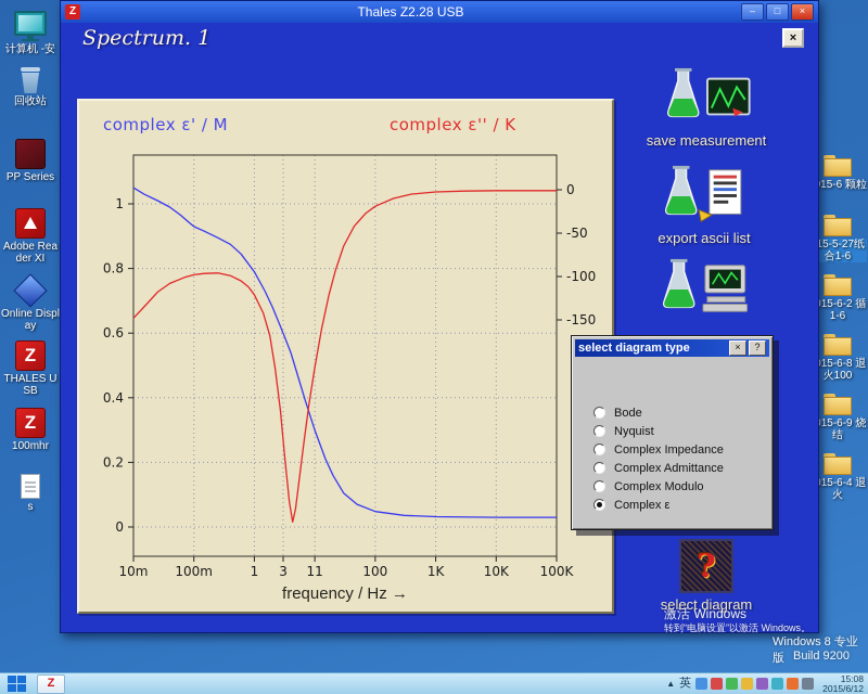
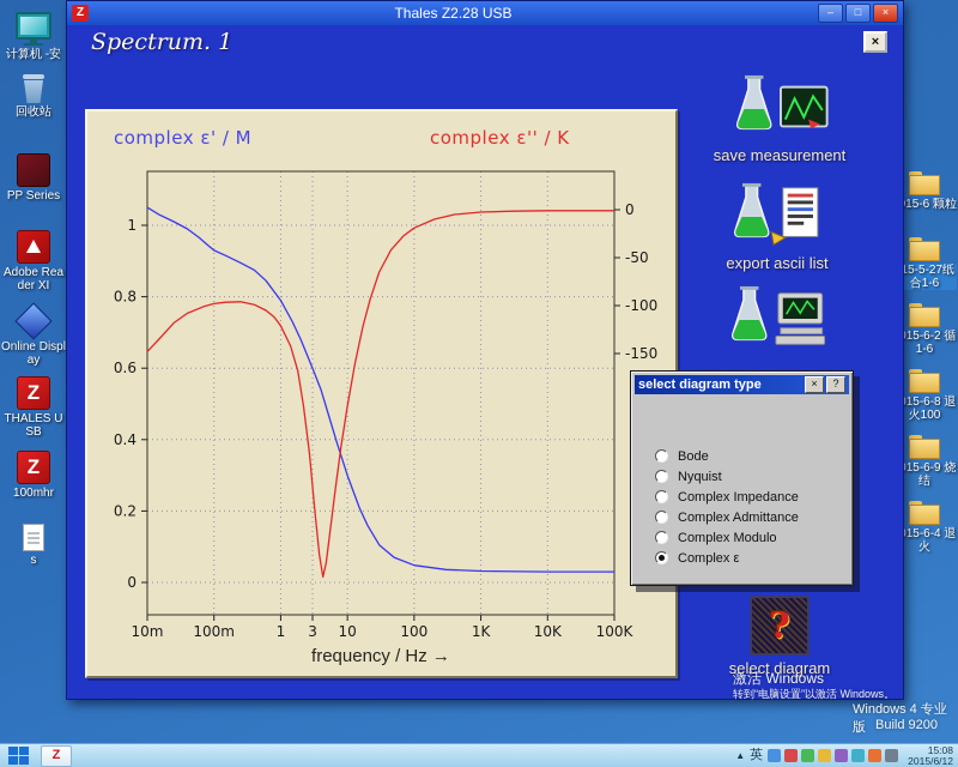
  计算机 -安
  回收站
  PP Series
  Adobe Reader XI
  Online Display
  Z
  THALES USB
  Z
  100mhr
  s
  15-6 颗粒
  15-5-27纸 合1-6
  15-6-2 循1-6
  15-6-8 退火100
  15-6-9 烧结
  15-6-4 退火
  Z
  Thales Z2.28 USB
  –
  □
  ×
  Spectrum. 1
  ×
  complex ε' / M
  complex ε'' / K
  10m
  100m
  1
  3
- 11
+ 10
  100
  1K
  10K
  100K
  0
  0.2
  0.4
  0.6
  0.8
  1
  0
  -50
  -100
  -150
  frequency / Hz →
  save measurement
  export ascii list
  ?
  select diagram
  select diagram type
  ×
  ?
  Bode
  Nyquist
  Complex Impedance
  Complex Admittance
  Complex Modulo
  Complex ε
  激活 Windows
  转到“电脑设置”以激活 Windows。
- Windows 8 专业版
+ Windows 4 专业版
  Build 9200
  Z
  ▲
  英
  15:08
  2015/6/12
